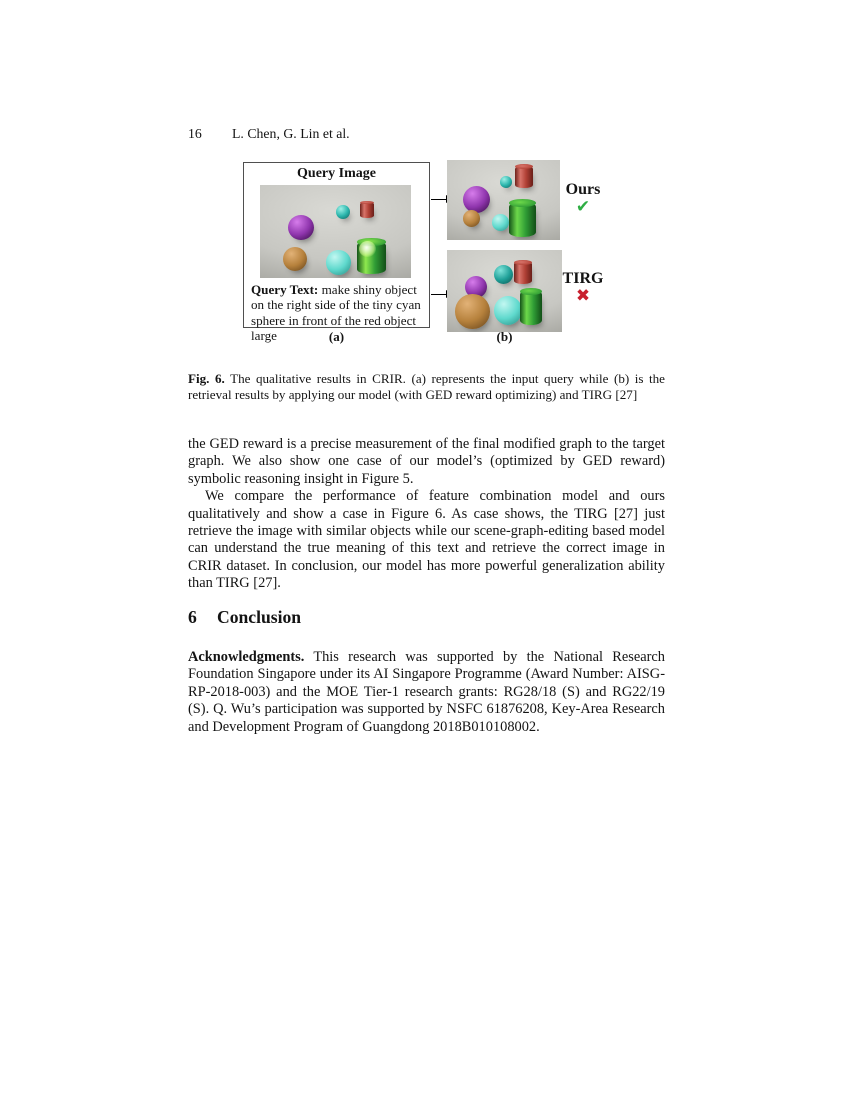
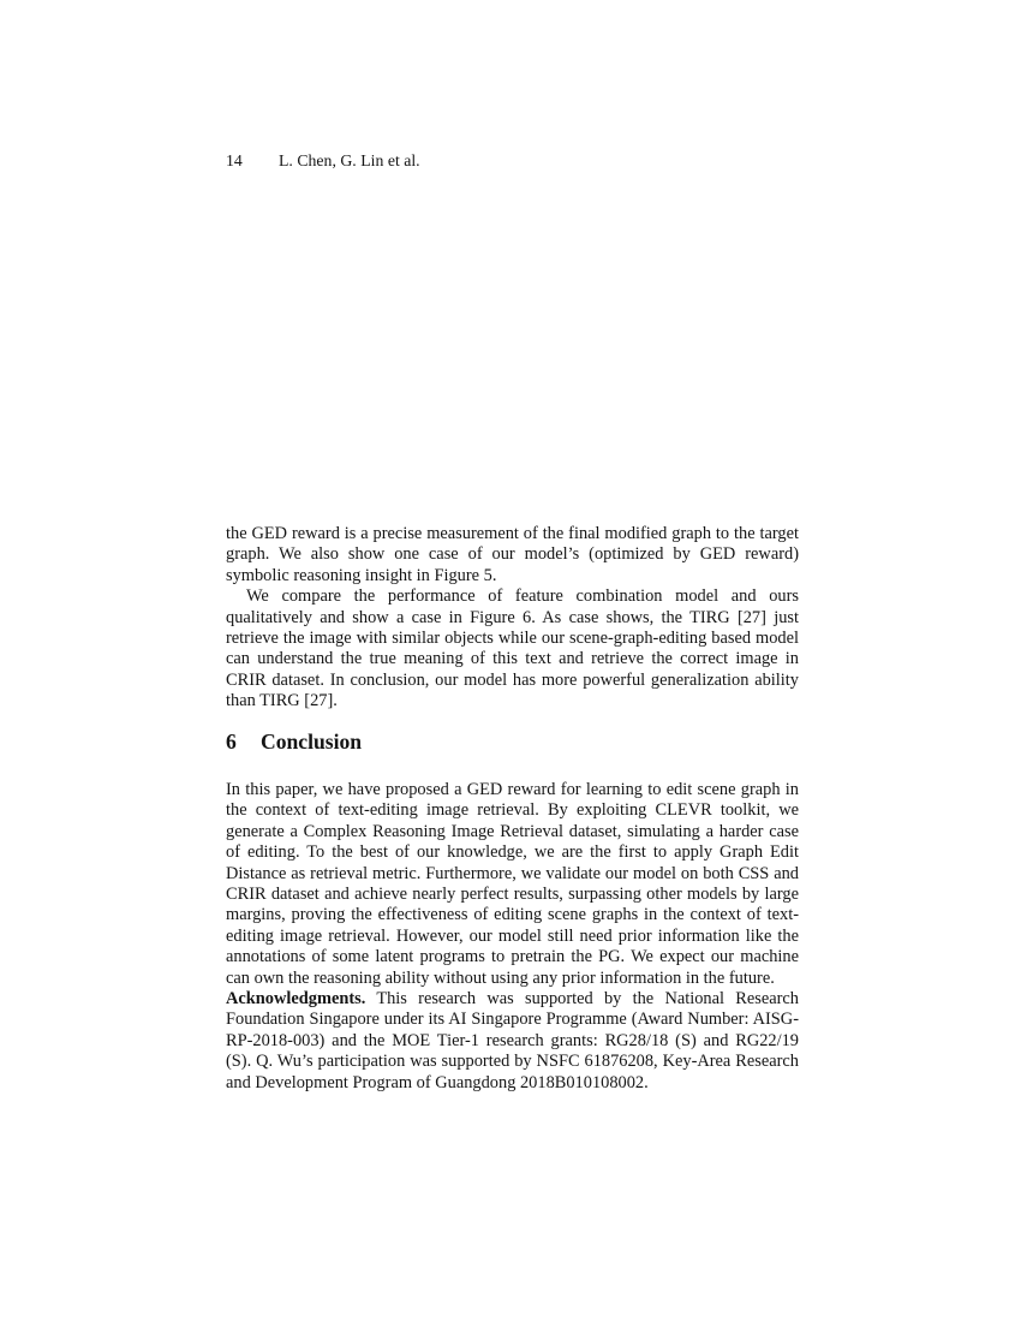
- 16 L. Chen, G. Lin et al.
+ 14 L. Chen, G. Lin et al.
- Query Image
- Query Text: make shiny object on the right side of the tiny cyan sphere in front of the red object large
- Ours
- ✔
- TIRG
- ✖
- (a)
- (b)
- Fig. 6. The qualitative results in CRIR. (a) represents the input query while (b) is the retrieval results by applying our model (with GED reward optimizing) and TIRG [27]
  the GED reward is a precise measurement of the final modified graph to the target graph. We also show one case of our model’s (optimized by GED reward) symbolic reasoning insight in Figure 5.
  We compare the performance of feature combination model and ours qualitatively and show a case in Figure 6. As case shows, the TIRG [27] just retrieve the image with similar objects while our scene-graph-editing based model can understand the true meaning of this text and retrieve the correct image in CRIR dataset. In conclusion, our model has more powerful generalization ability than TIRG [27].
  6 Conclusion
+ In this paper, we have proposed a GED reward for learning to edit scene graph in the context of text-editing image retrieval. By exploiting CLEVR toolkit, we generate a Complex Reasoning Image Retrieval dataset, simulating a harder case of editing. To the best of our knowledge, we are the first to apply Graph Edit Distance as retrieval metric. Furthermore, we validate our model on both CSS and CRIR dataset and achieve nearly perfect results, surpassing other models by large margins, proving the effectiveness of editing scene graphs in the context of text-editing image retrieval. However, our model still need prior information like the annotations of some latent programs to pretrain the PG. We expect our machine can own the reasoning ability without using any prior information in the future.
  Acknowledgments. This research was supported by the National Research Foundation Singapore under its AI Singapore Programme (Award Number: AISG-RP-2018-003) and the MOE Tier-1 research grants: RG28/18 (S) and RG22/19 (S). Q. Wu’s participation was supported by NSFC 61876208, Key-Area Research and Development Program of Guangdong 2018B010108002.
